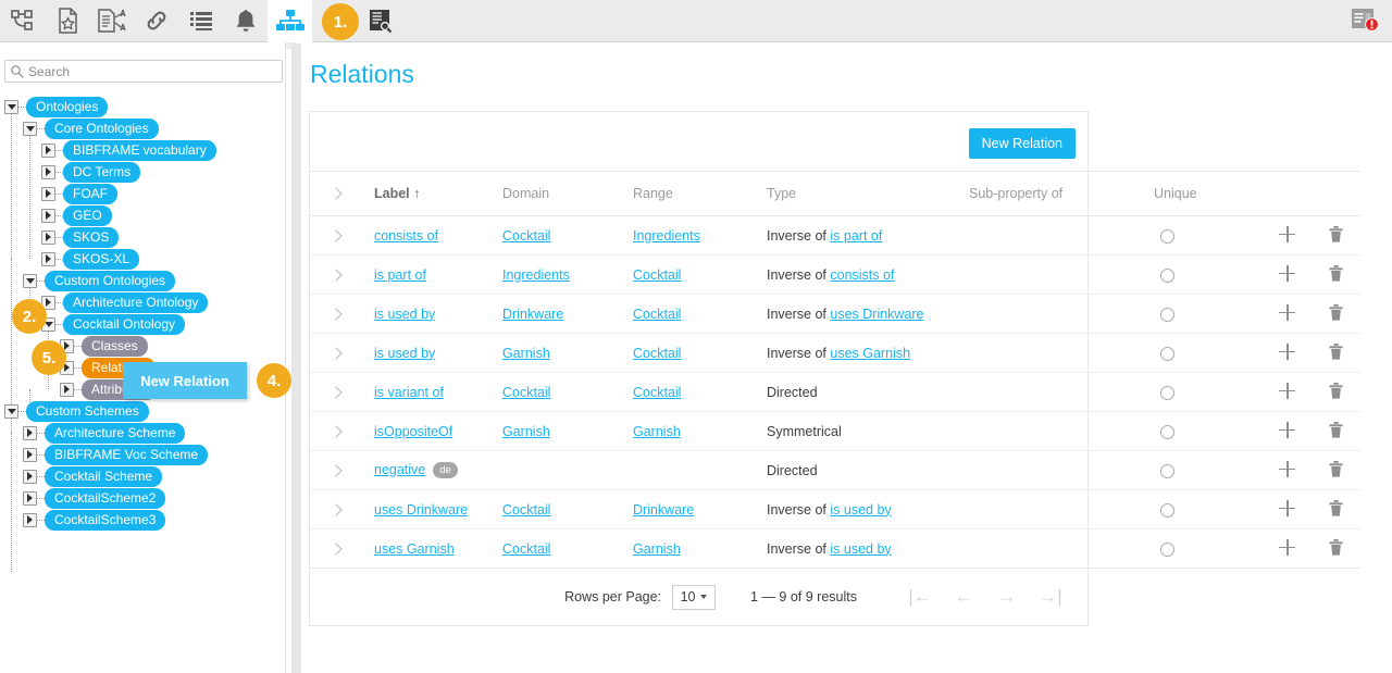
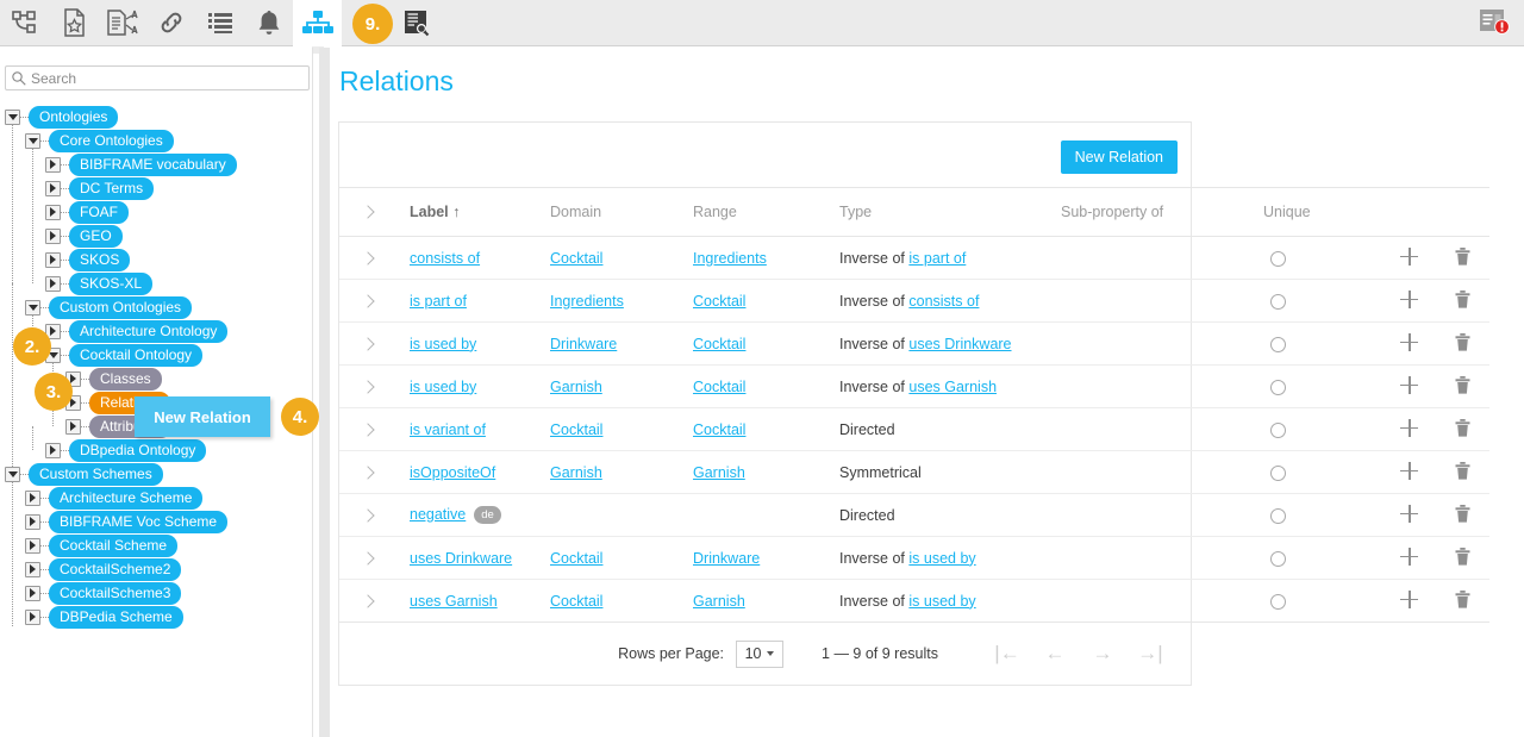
  Search
  Ontologies
  Core Ontologies
  BIBFRAME vocabulary
  DC Terms
  FOAF
  GEO
  SKOS
  SKOS-XL
  Custom Ontologies
  Architecture Ontology
  Cocktail Ontology
  Classes
+ DBpedia Ontology
  Custom Schemes
  Architecture Scheme
  BIBFRAME Voc Scheme
  Cocktail Scheme
  CocktailScheme2
  CocktailScheme3
+ DBPedia Scheme
  New Relation
- 1.
+ 9.
  2.
- 5.
+ 3.
  4.
  Relations
  New Relation
  	Label ↑	Domain	Range	Type	Sub-property of	Unique
  	consists of	Cocktail	Ingredients	Inverse of is part of
  	is part of	Ingredients	Cocktail	Inverse of consists of
  	is used by	Drinkware	Cocktail	Inverse of uses Drinkware
  	is used by	Garnish	Cocktail	Inverse of uses Garnish
  	is variant of	Cocktail	Cocktail	Directed
  	isOppositeOf	Garnish	Garnish	Symmetrical
  	negative de			Directed
  	uses Drinkware	Cocktail	Drinkware	Inverse of is used by
  	uses Garnish	Cocktail	Garnish	Inverse of is used by
  Rows per Page:
  10
  1 — 9 of 9 results
  |←
  ←
  →
  →|
